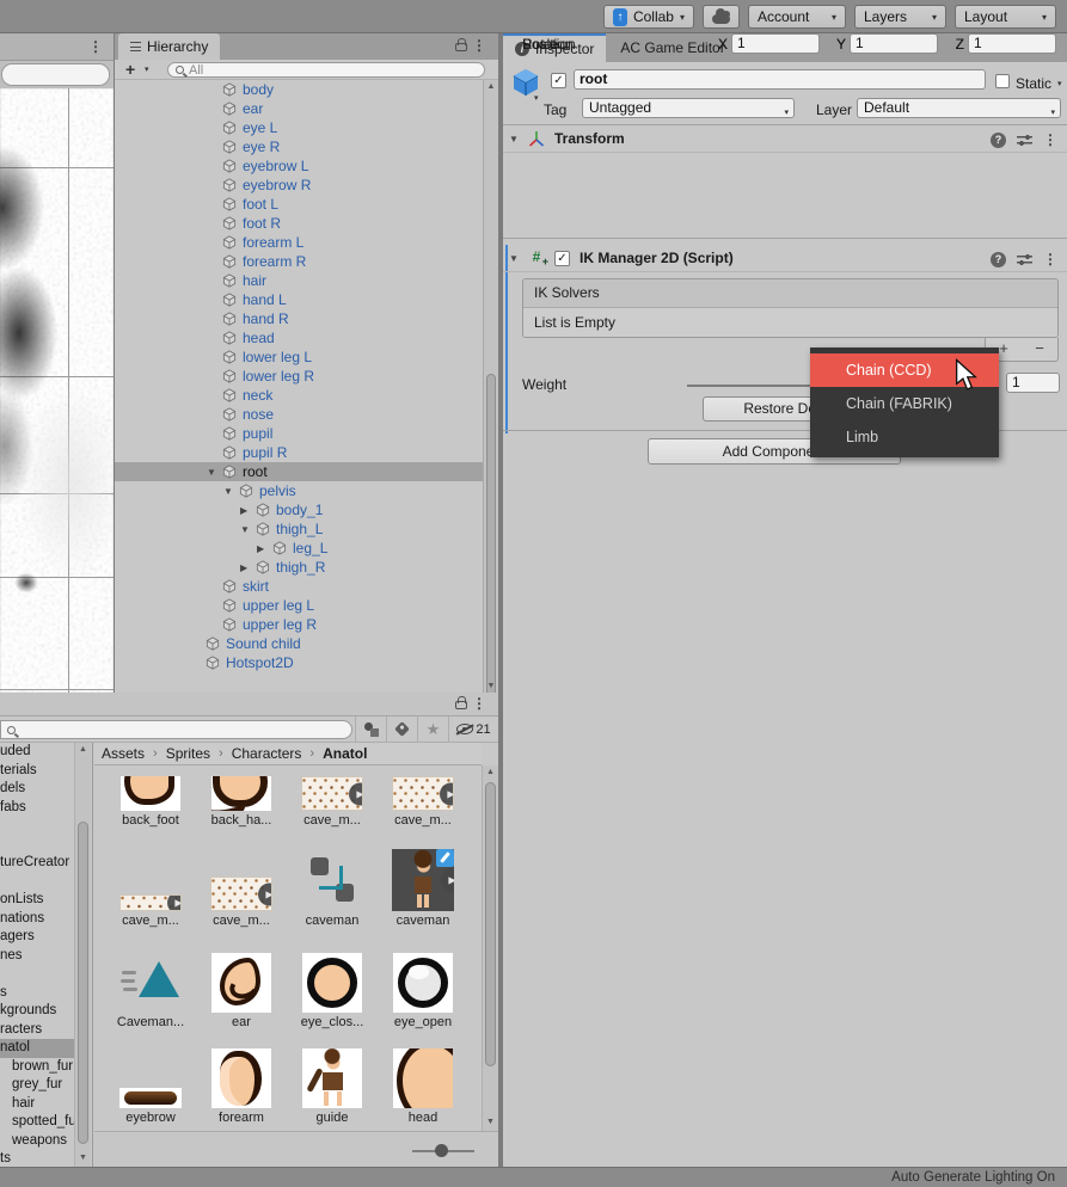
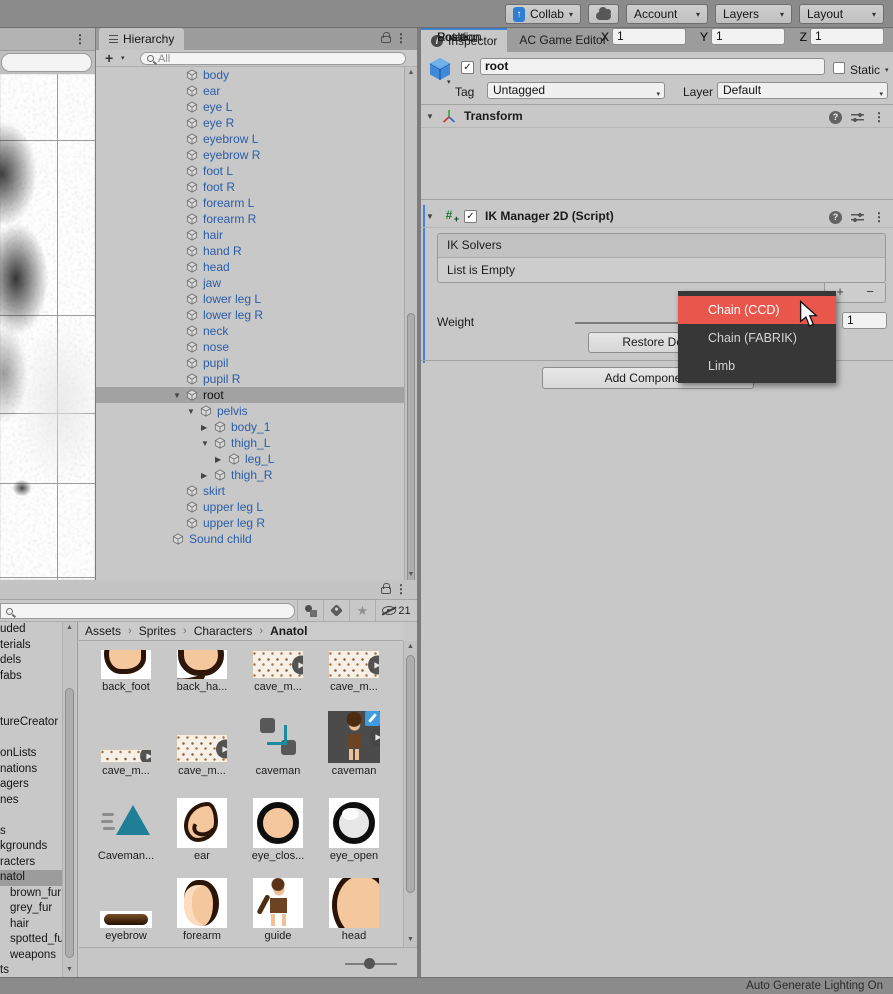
  ↑
  Collab
  ▾
  Account
  ▾
  Layers
  ▾
  Layout
  ▾
  ⋮
  Hierarchy
  ⋮
  +
  All
  body
  ear
  eye L
  eye R
  eyebrow L
  eyebrow R
  foot L
  foot R
  forearm L
  forearm R
  hair
- hand L
  hand R
  head
+ jaw
  lower leg L
  lower leg R
  neck
  nose
  pupil
  pupil R
  ▼
  root
  ▼
  pelvis
  ▶
  body_1
  ▼
  thigh_L
  ▶
  leg_L
  ▶
  thigh_R
  skirt
  upper leg L
  upper leg R
  Sound child
- Hotspot2D
  i
  Inspector
  AC Game Editor
  ✓
  root
  Static
  Tag
  Untagged
  Layer
  Default
  ▼
  Transform
  ?
  ⋮
  Position
  X
  Y
  Z
  Rotation
  Scale
  1
  1
  1
  ▼
  #
  +
  ✓
  IK Manager 2D (Script)
  ?
  ⋮
  IK Solvers
  List is Empty
  +
  −
  Weight
  1
  Add Compon
  Chain (CCD)
  Chain (FABRIK)
  Limb
  ⋮
  ★
  21
  uded
  terials
  dels
  fabs
  tureCreator
  onLists
  nations
  agers
  nes
  s
  kgrounds
  racters
  natol
  brown_fur
  grey_fur
  hair
  spotted_fu
  weapons
  ts
  Assets
  ›
  Sprites
  ›
  Characters
  ›
  Anatol
  back_foot
  back_ha...
  ▶
  cave_m...
  ▶
  cave_m...
  ▶
  cave_m...
  ▶
  cave_m...
  caveman
  ▶
  caveman
  Caveman...
  ear
  eye_clos...
  eye_open
  eyebrow
  forearm
  guide
  head
  Auto Generate Lighting On
